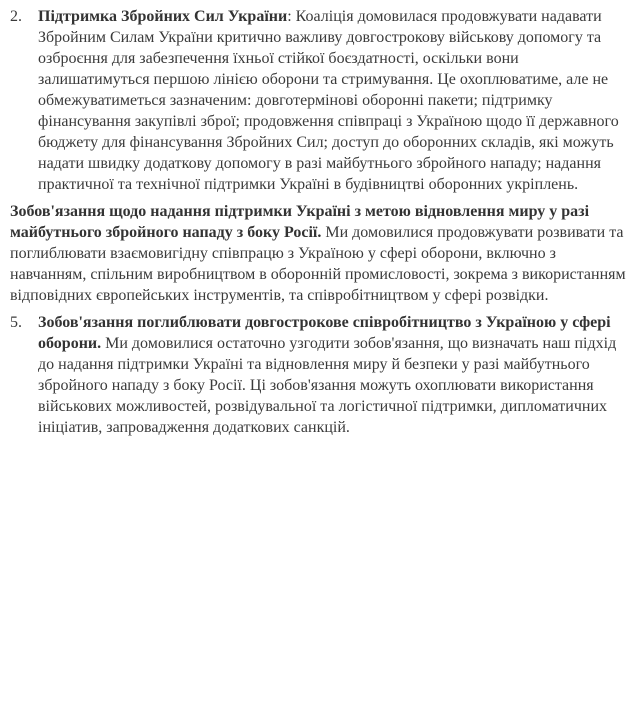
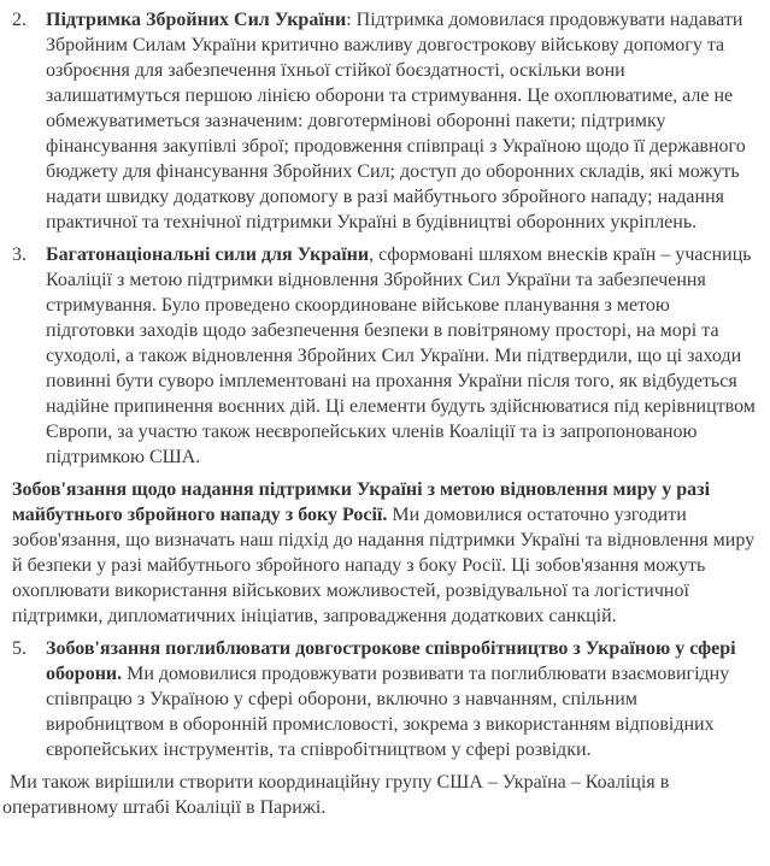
  2.
- Підтримка Збройних Сил України: Коаліція домовилася продовжувати надавати Збройним Силам України критично важливу довгострокову військову допомогу та озброєння для забезпечення їхньої стійкої боєздатності, оскільки вони залишатимуться першою лінією оборони та стримування. Це охоплюватиме, але не обмежуватиметься зазначеним: довготермінові оборонні пакети; підтримку фінансування закупівлі зброї; продовження співпраці з Україною щодо її державного бюджету для фінансування Збройних Сил; доступ до оборонних складів, які можуть надати швидку додаткову допомогу в разі майбутнього збройного нападу; надання практичної та технічної підтримки Україні в будівництві оборонних укріплень.
+ Підтримка Збройних Сил України: Підтримка домовилася продовжувати надавати Збройним Силам України критично важливу довгострокову військову допомогу та озброєння для забезпечення їхньої стійкої боєздатності, оскільки вони залишатимуться першою лінією оборони та стримування. Це охоплюватиме, але не обмежуватиметься зазначеним: довготермінові оборонні пакети; підтримку фінансування закупівлі зброї; продовження співпраці з Україною щодо її державного бюджету для фінансування Збройних Сил; доступ до оборонних складів, які можуть надати швидку додаткову допомогу в разі майбутнього збройного нападу; надання практичної та технічної підтримки Україні в будівництві оборонних укріплень.
+ 3.
+ Багатонаціональні сили для України, сформовані шляхом внесків країн – учасниць Коаліції з метою підтримки відновлення Збройних Сил України та забезпечення стримування. Було проведено скоординоване військове планування з метою підготовки заходів щодо забезпечення безпеки в повітряному просторі, на морі та суходолі, а також відновлення Збройних Сил України. Ми підтвердили, що ці заходи повинні бути суворо імплементовані на прохання України після того, як відбудеться надійне припинення воєнних дій. Ці елементи будуть здійснюватися під керівництвом Європи, за участю також неєвропейських членів Коаліції та із запропонованою підтримкою США.
- Зобов'язання щодо надання підтримки Україні з метою відновлення миру у разі майбутнього збройного нападу з боку Росії. Ми домовилися продовжувати розвивати та поглиблювати взаємовигідну співпрацю з Україною у сфері оборони, включно з навчанням, спільним виробництвом в оборонній промисловості, зокрема з використанням відповідних європейських інструментів, та співробітництвом у сфері розвідки.
+ Зобов'язання щодо надання підтримки Україні з метою відновлення миру у разі майбутнього збройного нападу з боку Росії. Ми домовилися остаточно узгодити зобов'язання, що визначать наш підхід до надання підтримки Україні та відновлення миру й безпеки у разі майбутнього збройного нападу з боку Росії. Ці зобов'язання можуть охоплювати використання військових можливостей, розвідувальної та логістичної підтримки, дипломатичних ініціатив, запровадження додаткових санкцій.
  5.
- Зобов'язання поглиблювати довгострокове співробітництво з Україною у сфері оборони. Ми домовилися остаточно узгодити зобов'язання, що визначать наш підхід до надання підтримки Україні та відновлення миру й безпеки у разі майбутнього збройного нападу з боку Росії. Ці зобов'язання можуть охоплювати використання військових можливостей, розвідувальної та логістичної підтримки, дипломатичних ініціатив, запровадження додаткових санкцій.
+ Зобов'язання поглиблювати довгострокове співробітництво з Україною у сфері оборони. Ми домовилися продовжувати розвивати та поглиблювати взаємовигідну співпрацю з Україною у сфері оборони, включно з навчанням, спільним виробництвом в оборонній промисловості, зокрема з використанням відповідних європейських інструментів, та співробітництвом у сфері розвідки.
+ Ми також вирішили створити координаційну групу США – Україна – Коаліція в оперативному штабі Коаліції в Парижі.
